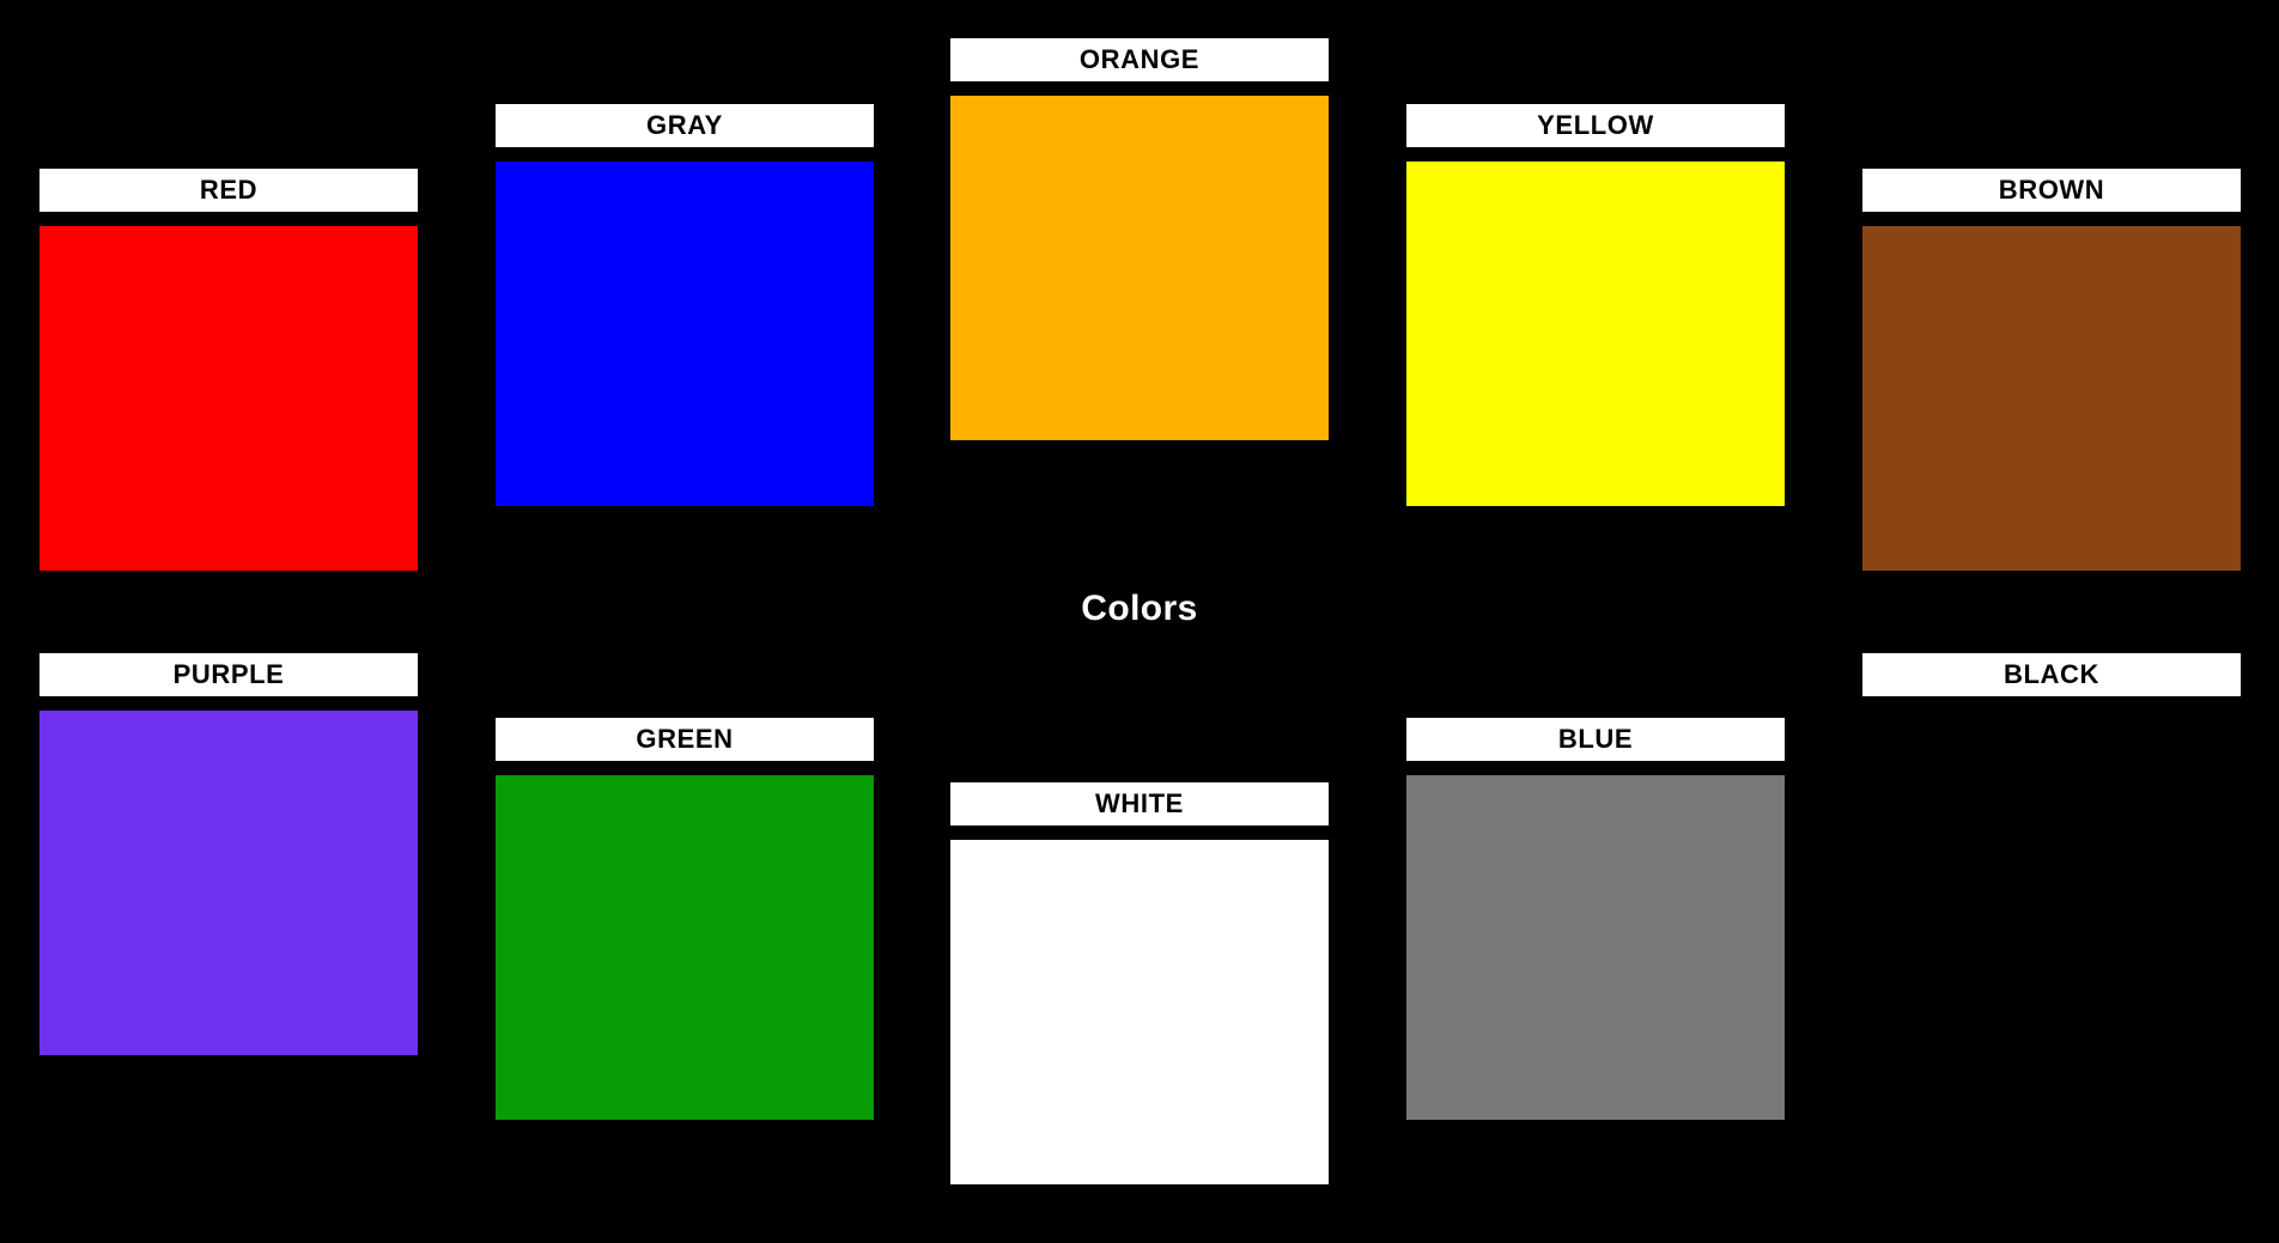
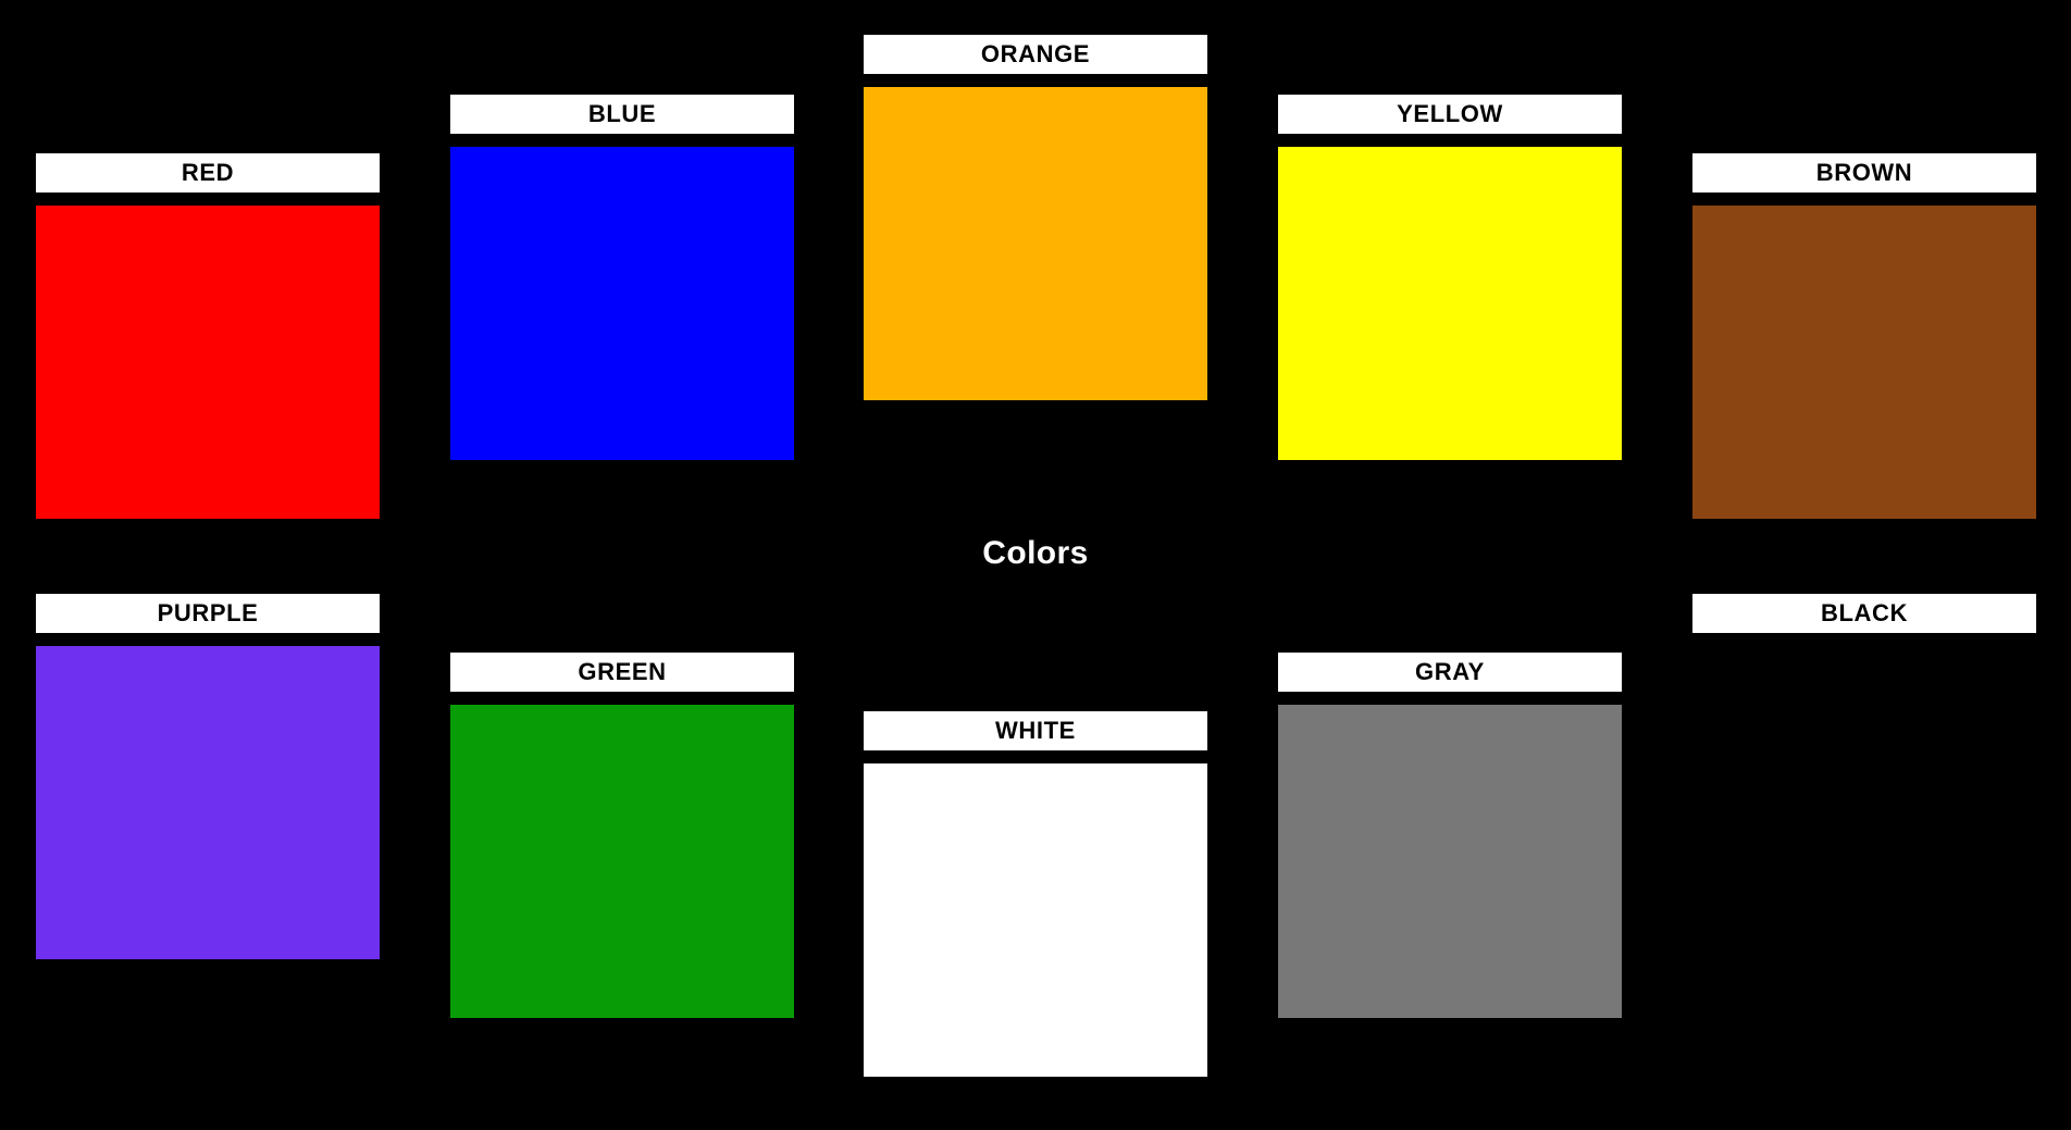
  Colors
  RED
- GRAY
+ BLUE
  ORANGE
  YELLOW
  BROWN
  PURPLE
  GREEN
  WHITE
- BLUE
+ GRAY
  BLACK
